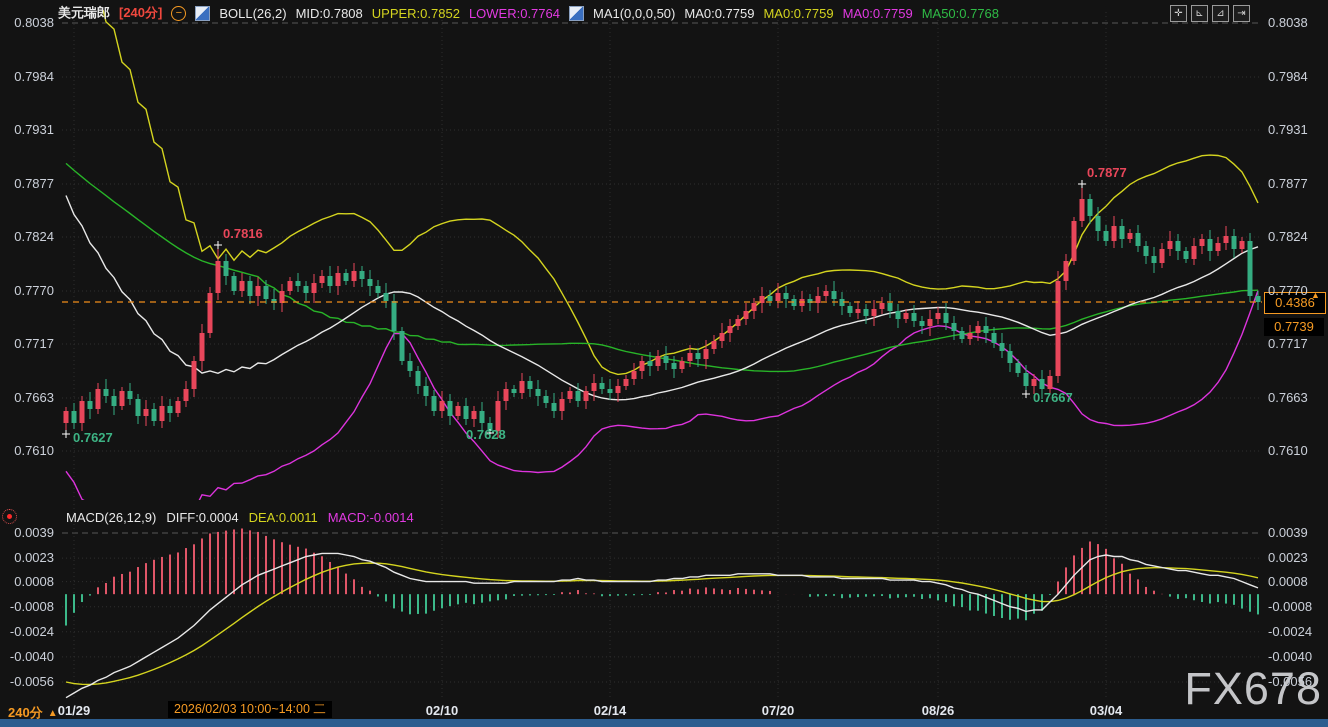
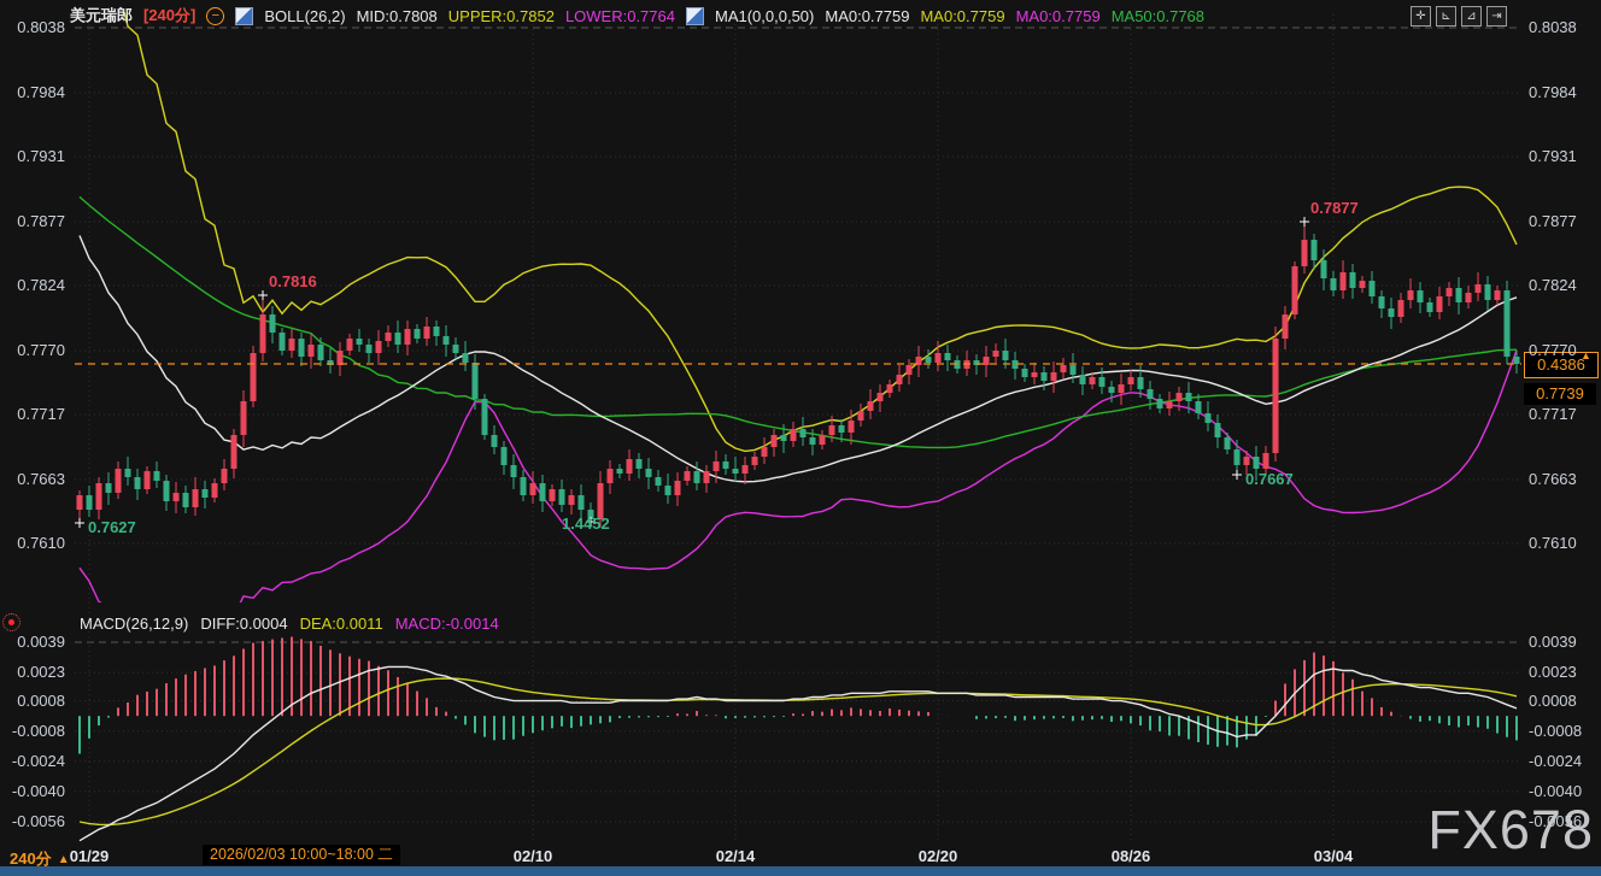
  美元瑞郎
  [240分]
  −
  BOLL(26,2)
  MID:0.7808
  UPPER:0.7852
  LOWER:0.7764
  MA1(0,0,0,50)
  MA0:0.7759
  MA0:0.7759
  MA0:0.7759
  MA50:0.7768
  ✛
  ⊾
  ⊿
  ⇥
  MACD(26,12,9)
  DIFF:0.0004
  DEA:0.0011
  MACD:-0.0014
  0.4386
  ▲
  0.7739
  240分
  ▲
  FX678
  0.8038
  0.8038
  0.7984
  0.7984
  0.7931
  0.7931
  0.7877
  0.7877
  0.7824
  0.7824
  0.7770
  0.7770
  0.7717
  0.7717
  0.7663
  0.7663
  0.7610
  0.7610
  0.0039
  0.0039
  0.0023
  0.0023
  0.0008
  0.0008
  -0.0008
  -0.0008
  -0.0024
  -0.0024
  -0.0040
  -0.0040
  -0.0056
  -0.0056
  01/29
  02/10
  02/14
- 07/20
+ 02/20
  08/26
  03/04
- 2026/02/03 10:00~14:00 二
+ 2026/02/03 10:00~18:00 二
  0.7627
  0.7816
- 0.7628
+ 1.4452
  0.7667
  0.7877
